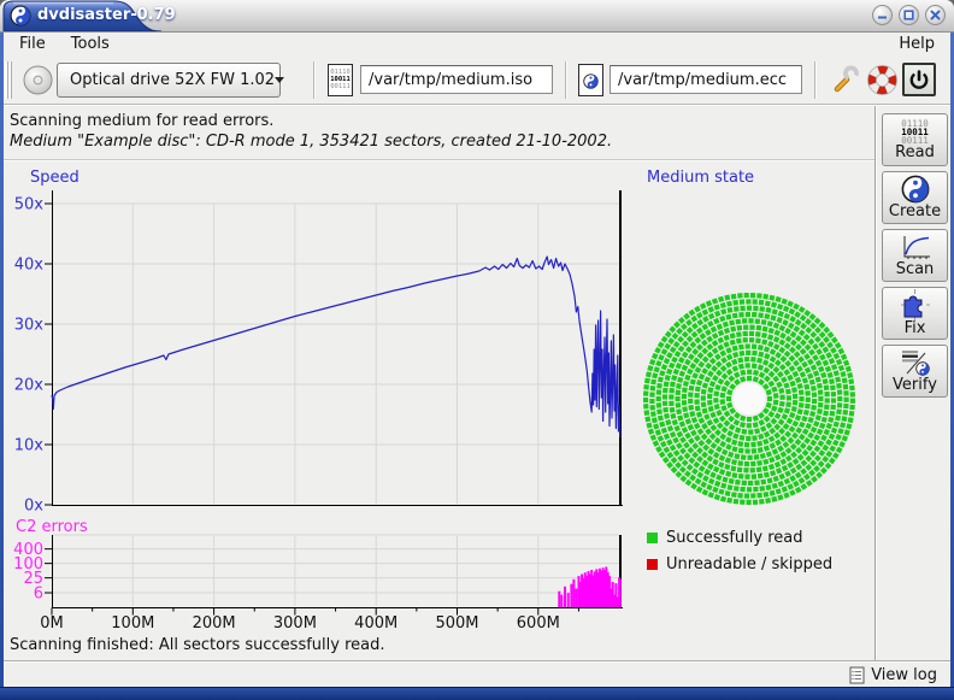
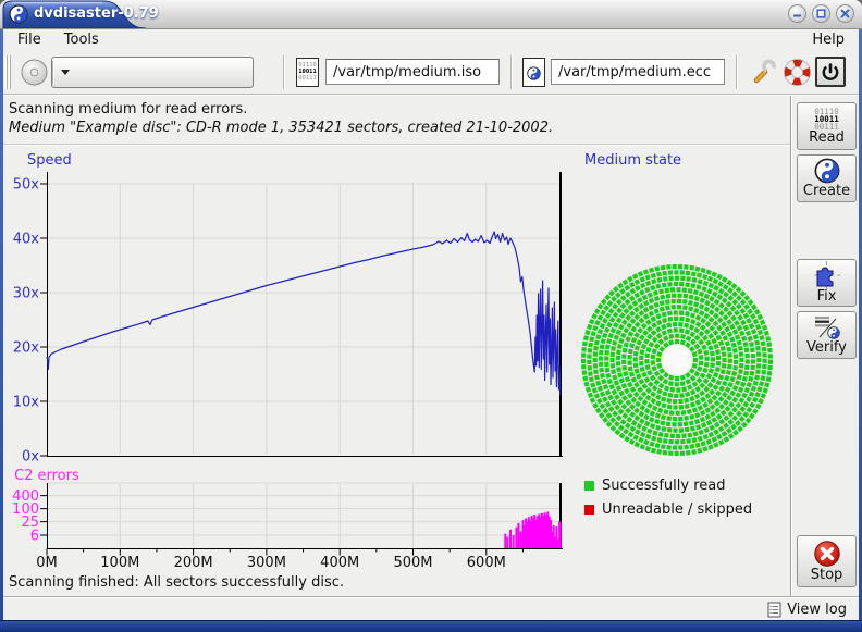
  dvdisaster-0.79
  File
  Tools
  Help
- Optical drive 52X FW 1.02
  /var/tmp/medium.iso
  /var/tmp/medium.ecc
  Scanning medium for read errors.
  Medium "Example disc": CD-R mode 1, 353421 sectors, created 21-10-2002.
  0x
  10x
  20x
  30x
  40x
  50x
  400
  100
  25
  6
  0M
  100M
  200M
  300M
  400M
  500M
  600M
  Speed
  C2 errors
  Medium state
  Successfully read
  Unreadable / skipped
- Scanning finished: All sectors successfully read.
+ Scanning finished: All sectors successfully disc.
  View log
  01110
  10011
  00111
  Read
  Create
- Scan
  Fix
  Verify
+ Stop
